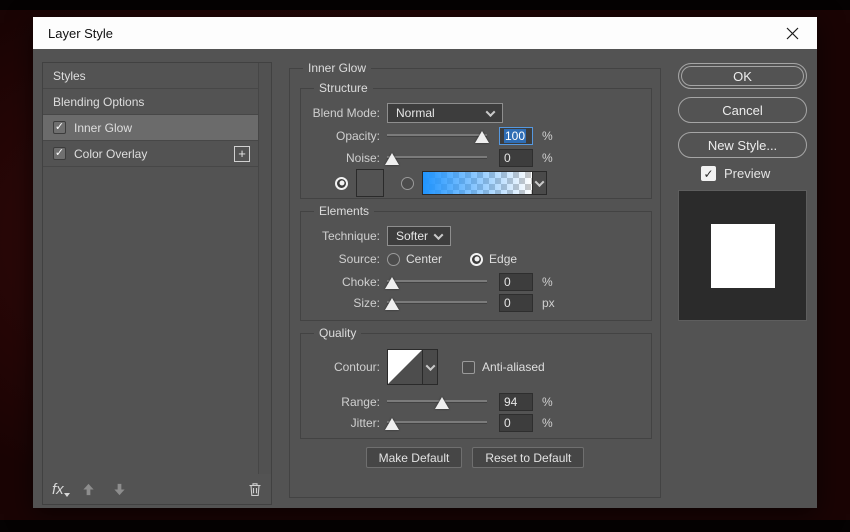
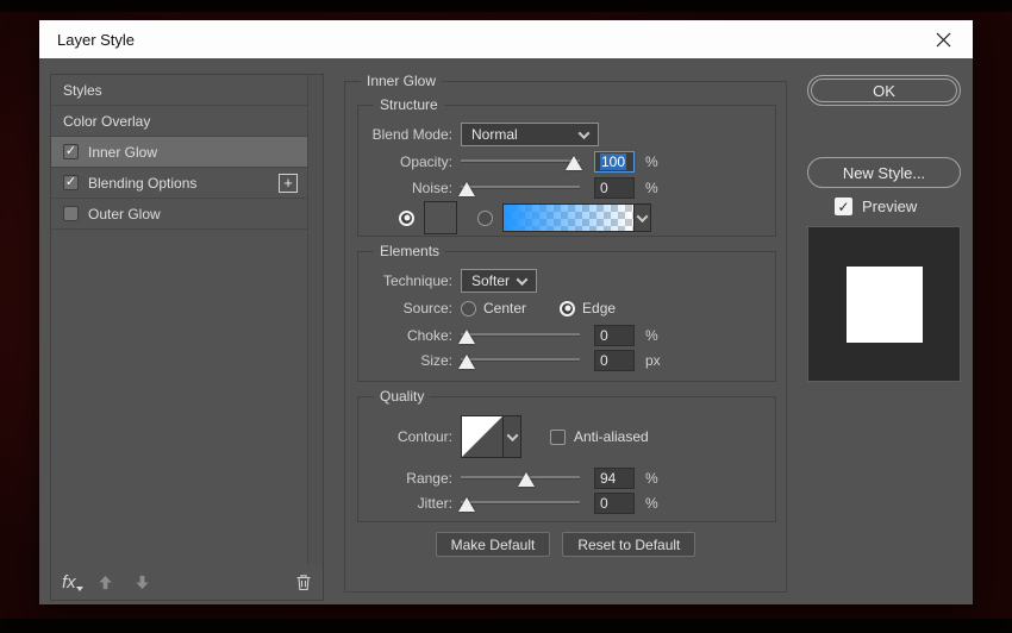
  Layer Style
  Styles
- Blending Options
+ Color Overlay
  ✓
  Inner Glow
  ✓
- Color Overlay
+ Blending Options
  +
+ Outer Glow
  fx
  Inner Glow
  Structure
  Blend Mode:
  Normal
  Opacity:
  100
  %
  Noise:
  0
  %
  Elements
  Technique:
  Softer
  Source:
  Center
  Edge
  Choke:
  0
  %
  Size:
  0
  px
  Quality
  Contour:
  Anti-aliased
  Range:
  94
  %
  Jitter:
  0
  %
  Make Default
  Reset to Default
  OK
- Cancel
  New Style...
  ✓
  Preview
